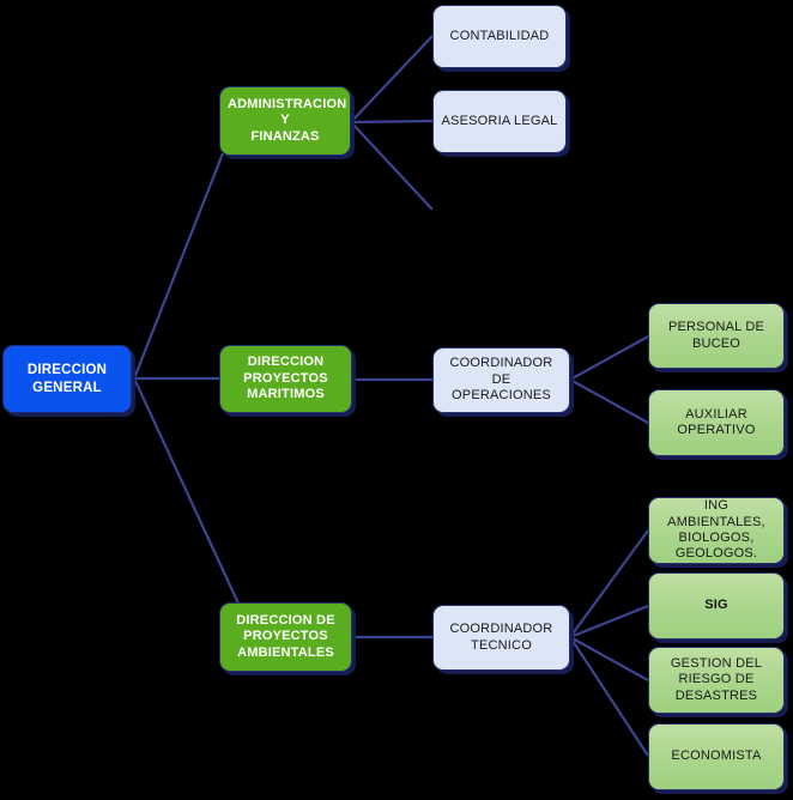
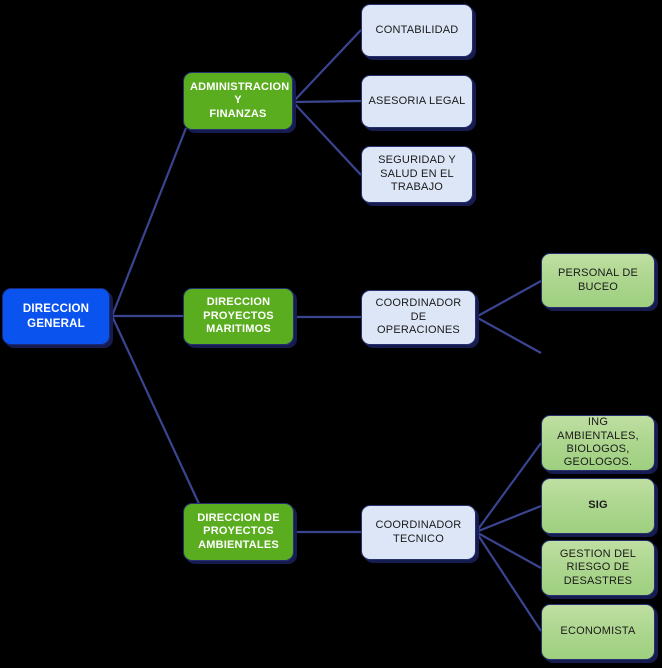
  DIRECCION
  GENERAL
  ADMINISTRACION Y
  FINANZAS
  DIRECCION
  PROYECTOS
  MARITIMOS
  DIRECCION DE
  PROYECTOS
  AMBIENTALES
  CONTABILIDAD
  ASESORIA LEGAL
+ SEGURIDAD Y
+ SALUD EN EL
+ TRABAJO
  COORDINADOR DE
  OPERACIONES
  PERSONAL DE
  BUCEO
- AUXILIAR
- OPERATIVO
  COORDINADOR
  TECNICO
  ING AMBIENTALES,
  BIOLOGOS,
  GEOLOGOS.
  SIG
  GESTION DEL
  RIESGO DE
  DESASTRES
  ECONOMISTA
